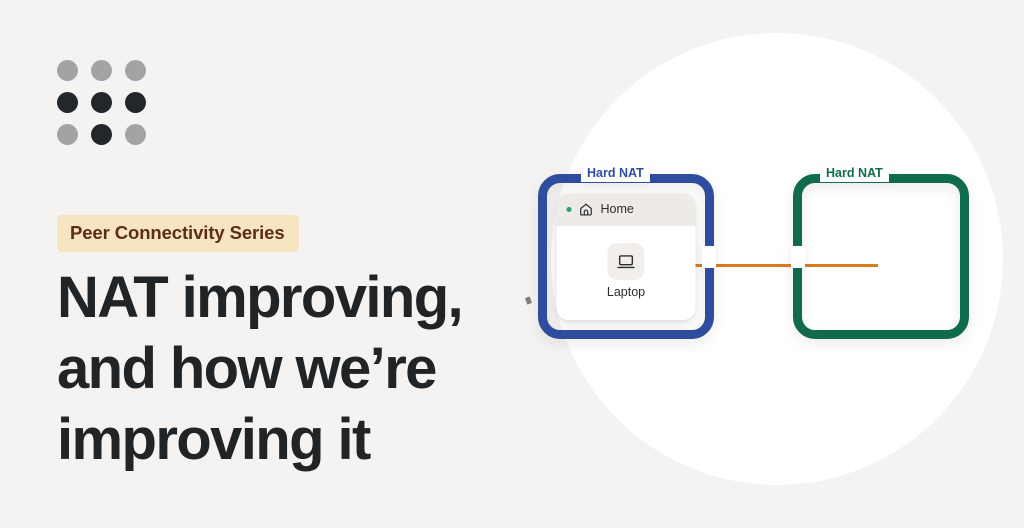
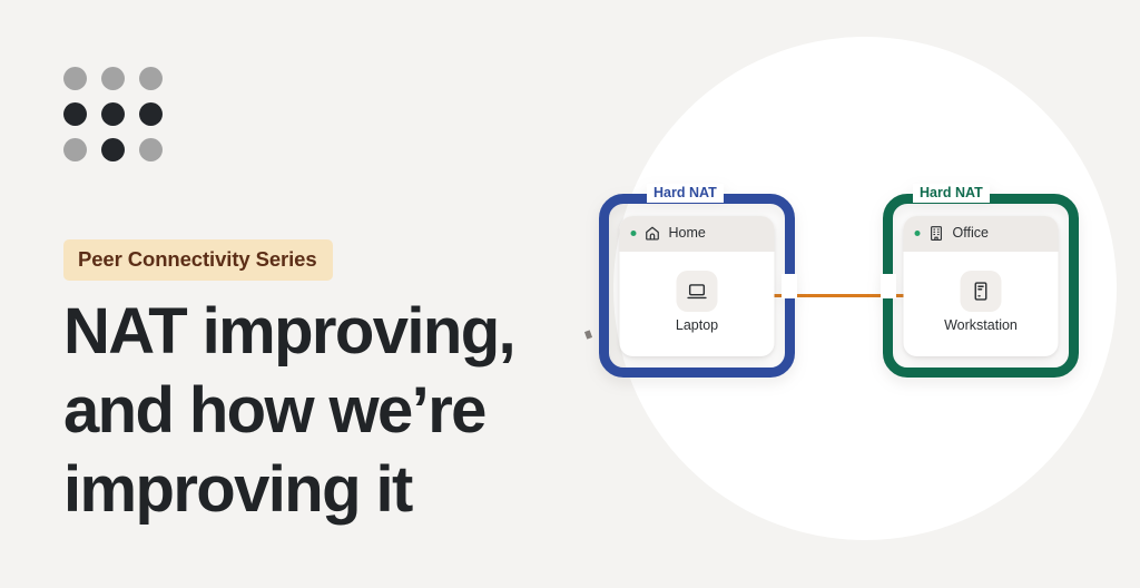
  Peer Connectivity Series
  NAT improving, and how we’re improving it
  Hard NAT
  Home
  Laptop
  Hard NAT
+ Office
+ Workstation
